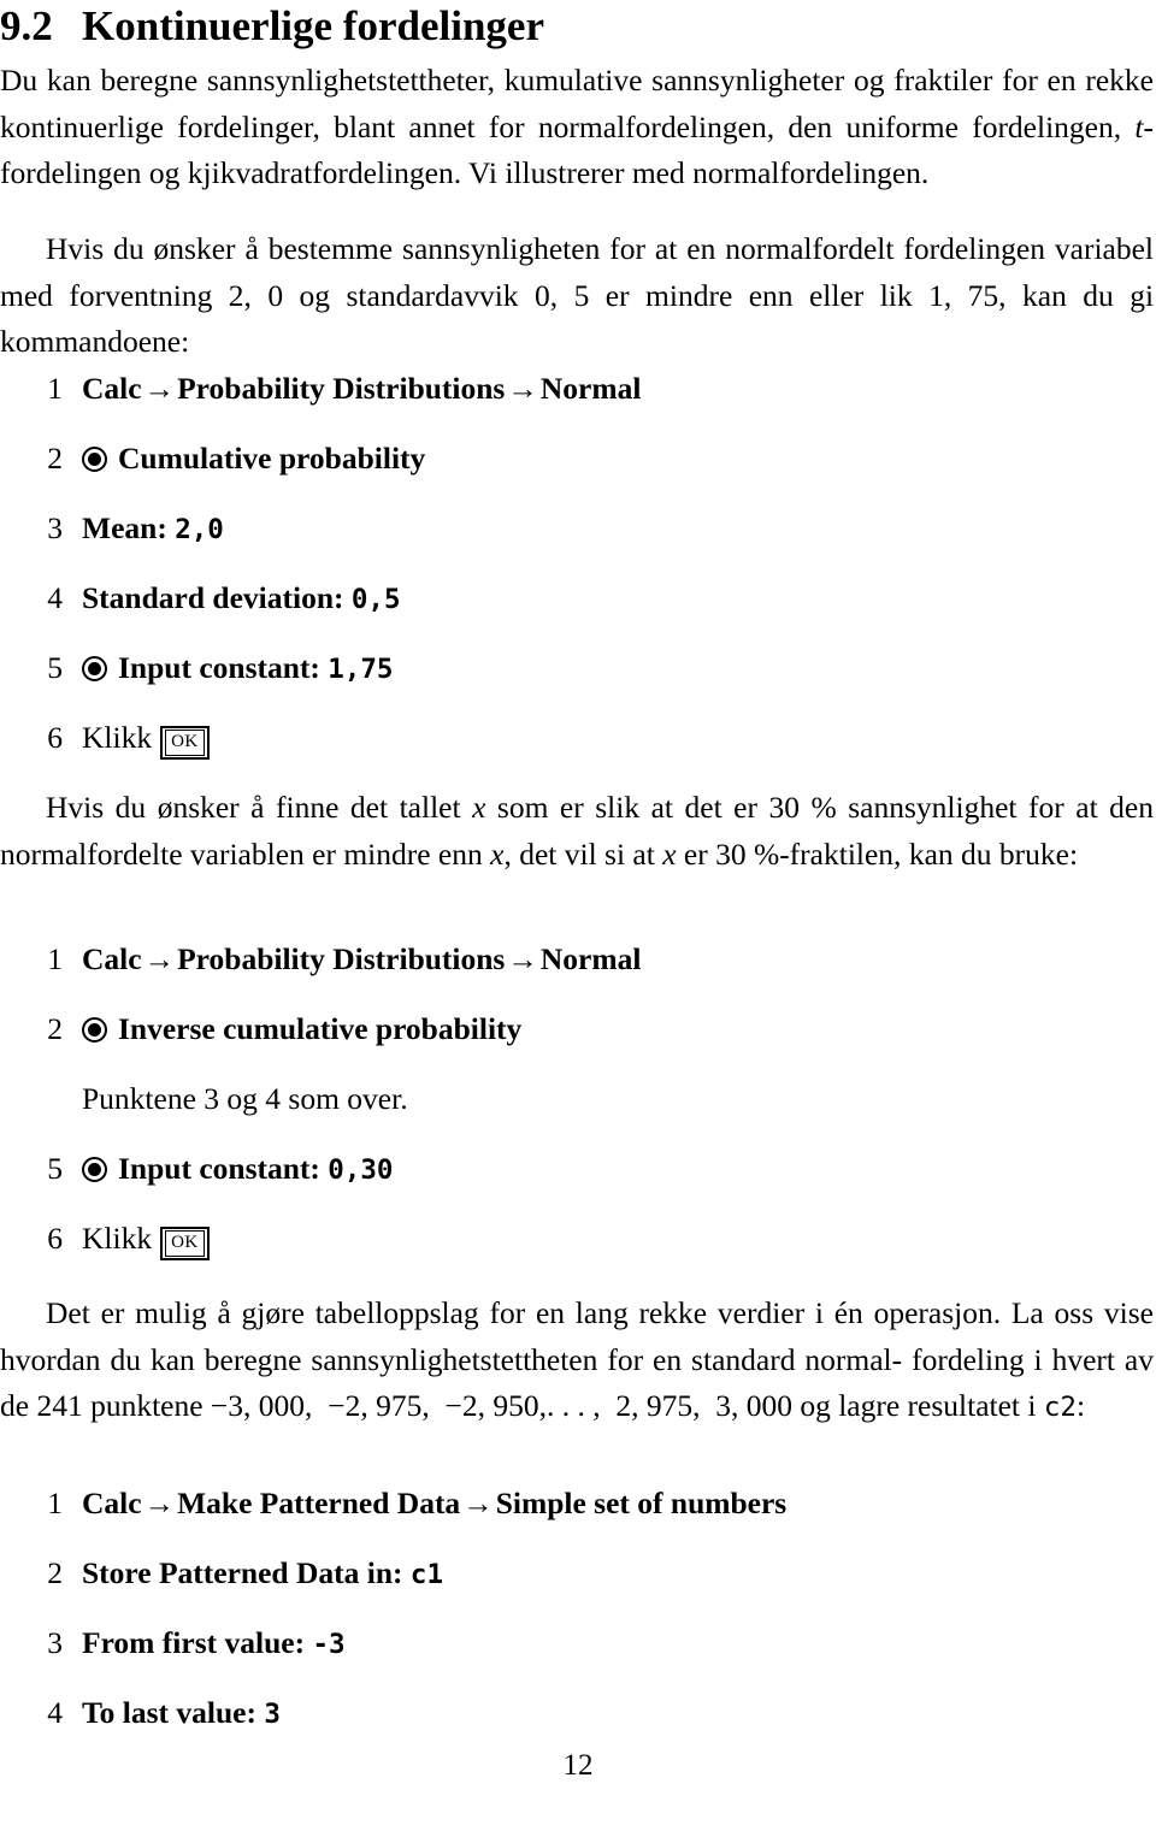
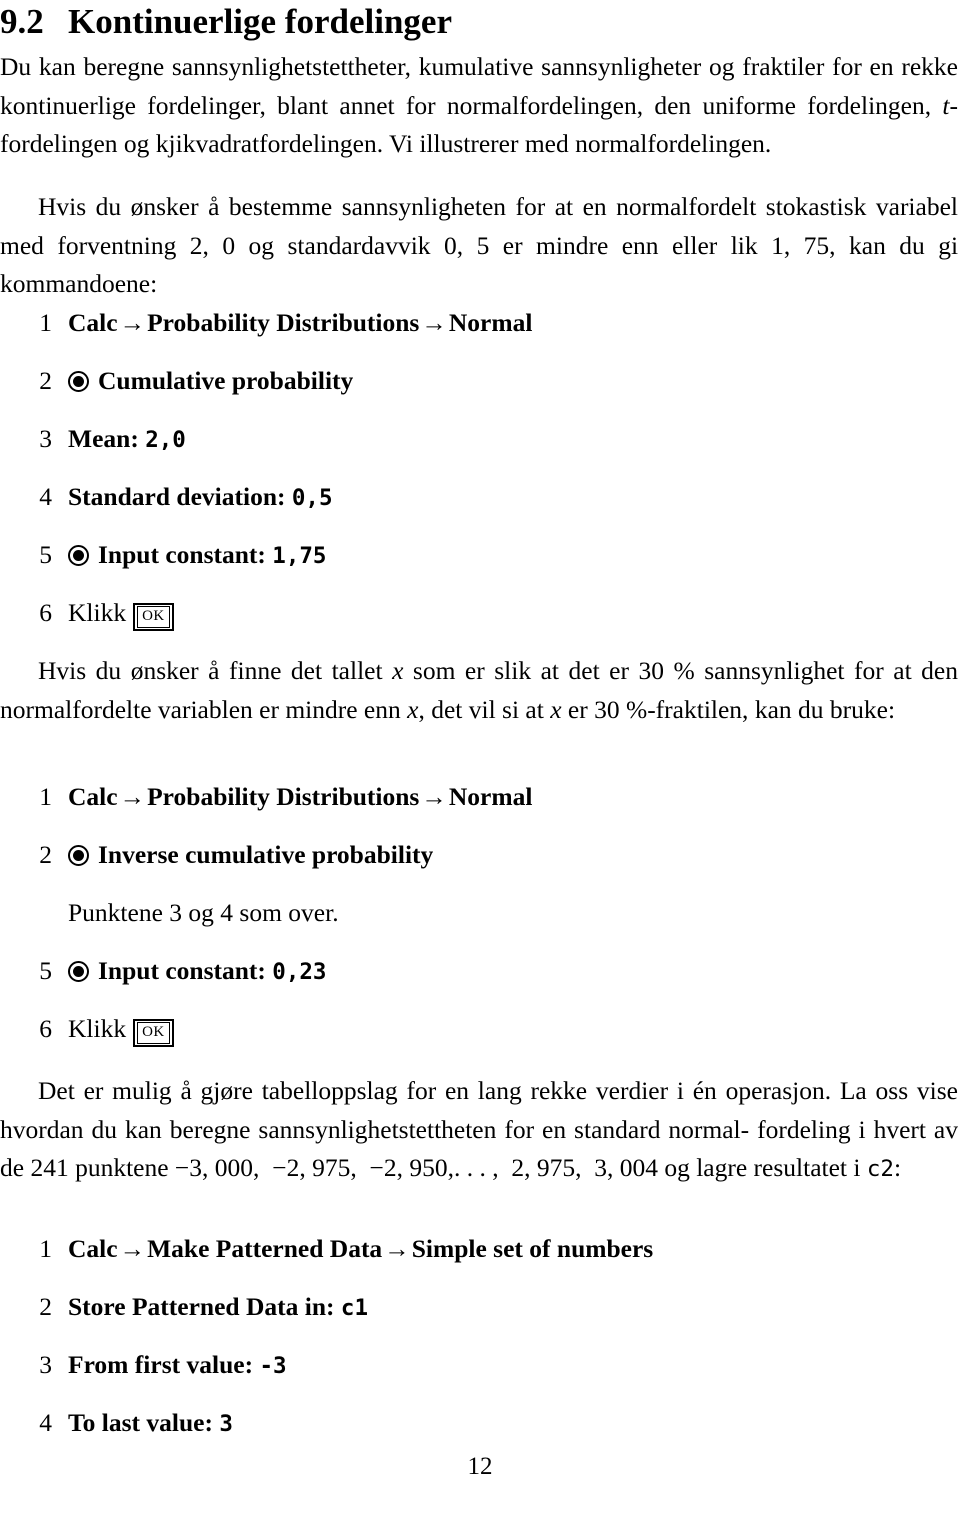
  9.2 Kontinuerlige fordelinger
  Du kan beregne sannsynlighetstettheter, kumulative sannsynligheter og fraktiler for en rekke kontinuerlige fordelinger, blant annet for normalfordelingen, den uniforme fordelingen, t-fordelingen og kjikvadratfordelingen. Vi illustrerer med normalfordelingen.
- Hvis du ønsker å bestemme sannsynligheten for at en normalfordelt fordelingen variabel med forventning 2, 0 og standardavvik 0, 5 er mindre enn eller lik 1, 75, kan du gi kommandoene:
+ Hvis du ønsker å bestemme sannsynligheten for at en normalfordelt stokastisk variabel med forventning 2, 0 og standardavvik 0, 5 er mindre enn eller lik 1, 75, kan du gi kommandoene:
  1
  Calc→Probability Distributions→Normal
  2
  Cumulative probability
  3
  Mean: 2,0
  4
  Standard deviation: 0,5
  5
  Input constant: 1,75
  6
  Klikk OK
  Hvis du ønsker å finne det tallet x som er slik at det er 30 % sannsynlighet for at den normalfordelte variablen er mindre enn x, det vil si at x er 30 %-fraktilen, kan du bruke:
  1
  Calc→Probability Distributions→Normal
  2
  Inverse cumulative probability
  Punktene 3 og 4 som over.
  5
- Input constant: 0,30
+ Input constant: 0,23
  6
  Klikk OK
- Det er mulig å gjøre tabelloppslag for en lang rekke verdier i én operasjon. La oss vise hvordan du kan beregne sannsynlighetstettheten for en standard normal- fordeling i hvert av de 241 punktene −3, 000, −2, 975, −2, 950,. . . , 2, 975, 3, 000 og lagre resultatet i c2:
+ Det er mulig å gjøre tabelloppslag for en lang rekke verdier i én operasjon. La oss vise hvordan du kan beregne sannsynlighetstettheten for en standard normal- fordeling i hvert av de 241 punktene −3, 000, −2, 975, −2, 950,. . . , 2, 975, 3, 004 og lagre resultatet i c2:
  1
  Calc→Make Patterned Data→Simple set of numbers
  2
  Store Patterned Data in: c1
  3
  From first value: -3
  4
  To last value: 3
  12
